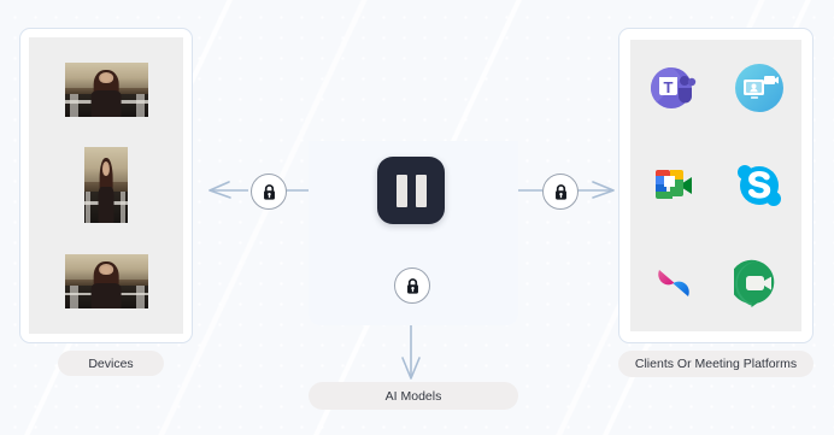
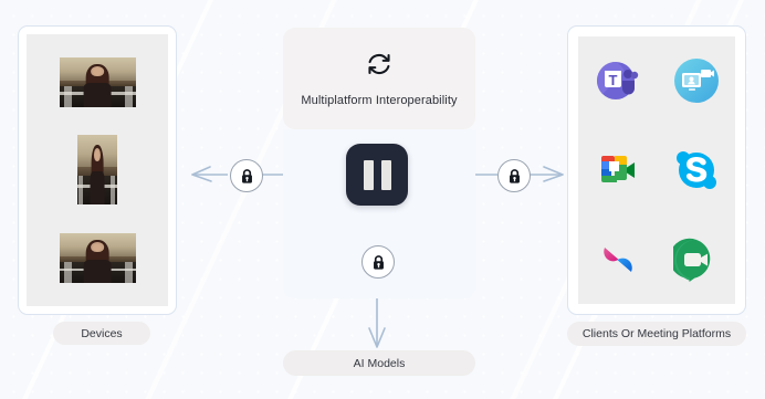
  Devices
+ Multiplatform Interoperability
  AI Models
  T
  Clients Or Meeting Platforms
